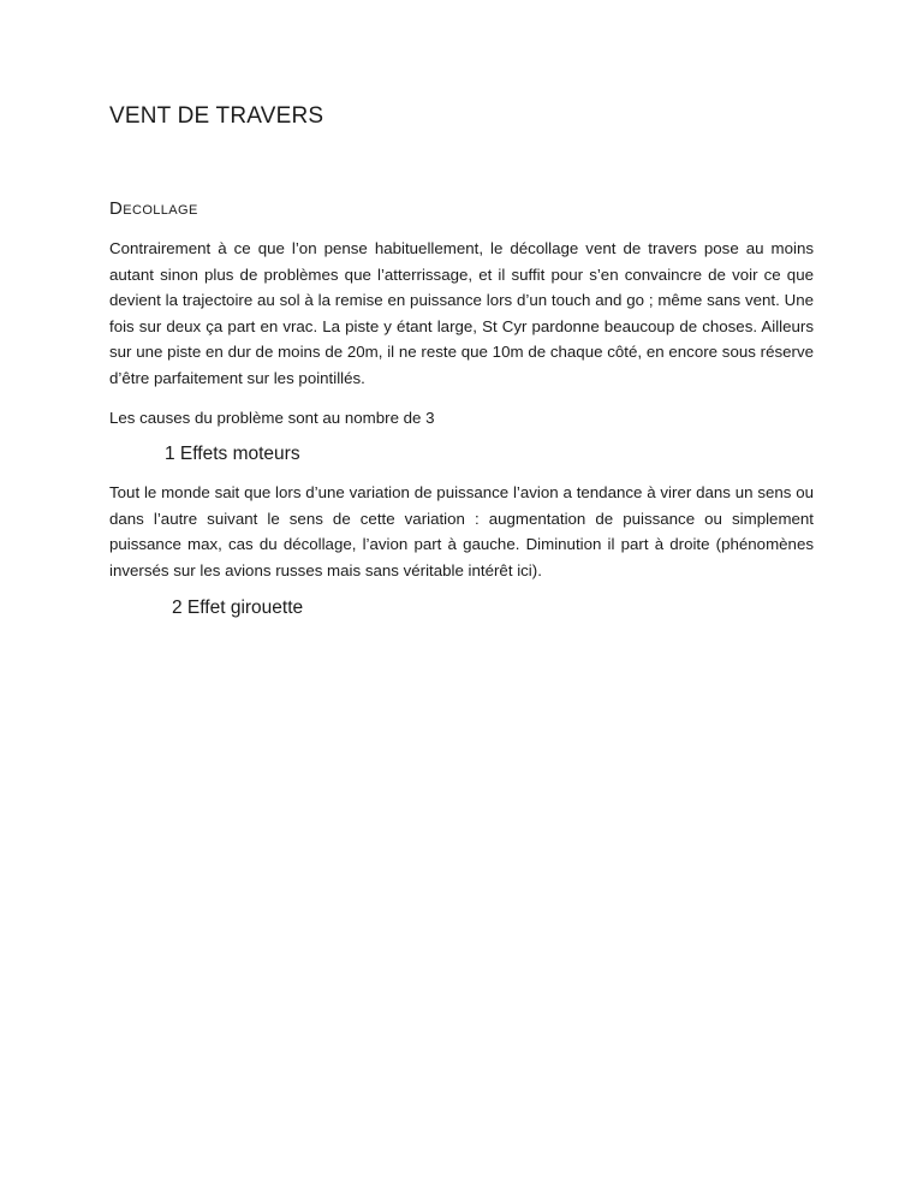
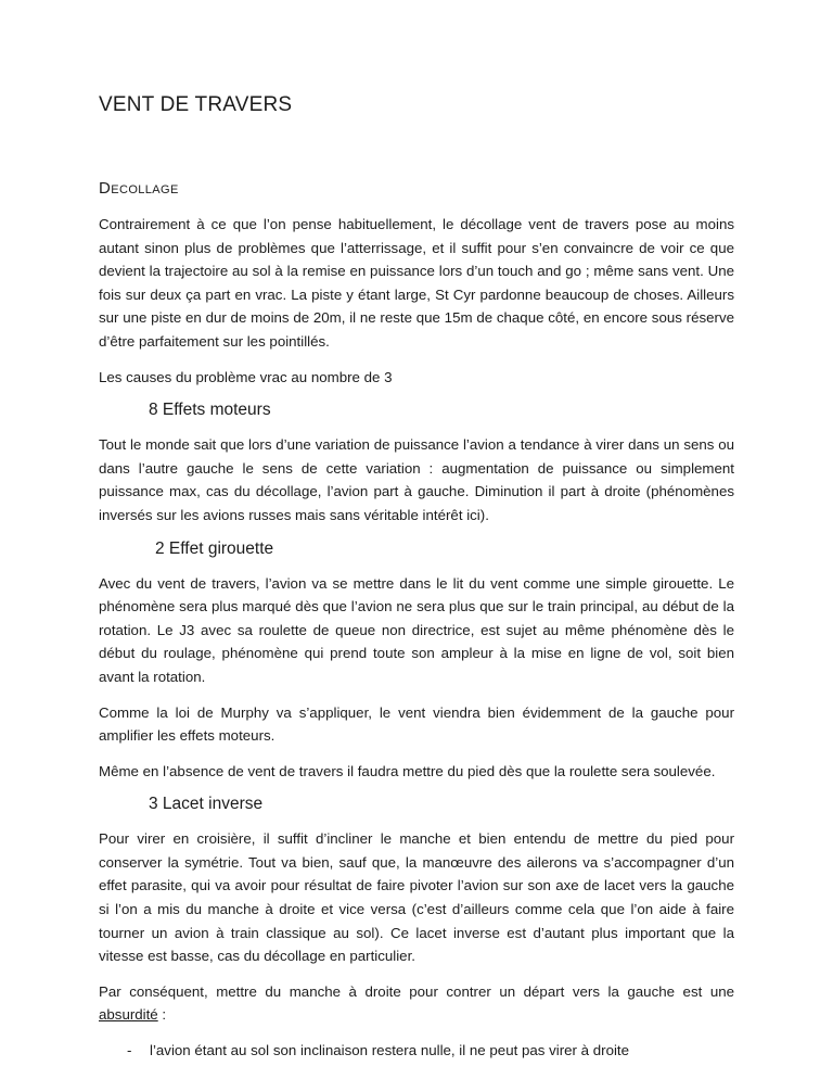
  VENT DE TRAVERS
  Decollage
- Contrairement à ce que l’on pense habituellement, le décollage vent de travers pose au moins autant sinon plus de problèmes que l’atterrissage, et il suffit pour s’en convaincre de voir ce que devient la trajectoire au sol à la remise en puissance lors d’un touch and go ; même sans vent. Une fois sur deux ça part en vrac. La piste y étant large, St Cyr pardonne beaucoup de choses. Ailleurs sur une piste en dur de moins de 20m, il ne reste que 10m de chaque côté, en encore sous réserve d’être parfaitement sur les pointillés.
+ Contrairement à ce que l’on pense habituellement, le décollage vent de travers pose au moins autant sinon plus de problèmes que l’atterrissage, et il suffit pour s’en convaincre de voir ce que devient la trajectoire au sol à la remise en puissance lors d’un touch and go ; même sans vent. Une fois sur deux ça part en vrac. La piste y étant large, St Cyr pardonne beaucoup de choses. Ailleurs sur une piste en dur de moins de 20m, il ne reste que 15m de chaque côté, en encore sous réserve d’être parfaitement sur les pointillés.
- Les causes du problème sont au nombre de 3
+ Les causes du problème vrac au nombre de 3
- 1 Effets moteurs
+ 8 Effets moteurs
- Tout le monde sait que lors d’une variation de puissance l’avion a tendance à virer dans un sens ou dans l’autre suivant le sens de cette variation : augmentation de puissance ou simplement puissance max, cas du décollage, l’avion part à gauche. Diminution il part à droite (phénomènes inversés sur les avions russes mais sans véritable intérêt ici).
+ Tout le monde sait que lors d’une variation de puissance l’avion a tendance à virer dans un sens ou dans l’autre gauche le sens de cette variation : augmentation de puissance ou simplement puissance max, cas du décollage, l’avion part à gauche. Diminution il part à droite (phénomènes inversés sur les avions russes mais sans véritable intérêt ici).
  2 Effet girouette
+ Avec du vent de travers, l’avion va se mettre dans le lit du vent comme une simple girouette. Le phénomène sera plus marqué dès que l’avion ne sera plus que sur le train principal, au début de la rotation. Le J3 avec sa roulette de queue non directrice, est sujet au même phénomène dès le début du roulage, phénomène qui prend toute son ampleur à la mise en ligne de vol, soit bien avant la rotation.
+ Comme la loi de Murphy va s’appliquer, le vent viendra bien évidemment de la gauche pour amplifier les effets moteurs.
+ Même en l’absence de vent de travers il faudra mettre du pied dès que la roulette sera soulevée.
+ 3 Lacet inverse
+ Pour virer en croisière, il suffit d’incliner le manche et bien entendu de mettre du pied pour conserver la symétrie. Tout va bien, sauf que, la manœuvre des ailerons va s’accompagner d’un effet parasite, qui va avoir pour résultat de faire pivoter l’avion sur son axe de lacet vers la gauche si l’on a mis du manche à droite et vice versa (c’est d’ailleurs comme cela que l’on aide à faire tourner un avion à train classique au sol). Ce lacet inverse est d’autant plus important que la vitesse est basse, cas du décollage en particulier.
+ Par conséquent, mettre du manche à droite pour contrer un départ vers la gauche est une absurdité :
+ -
+ l’avion étant au sol son inclinaison restera nulle, il ne peut pas virer à droite
